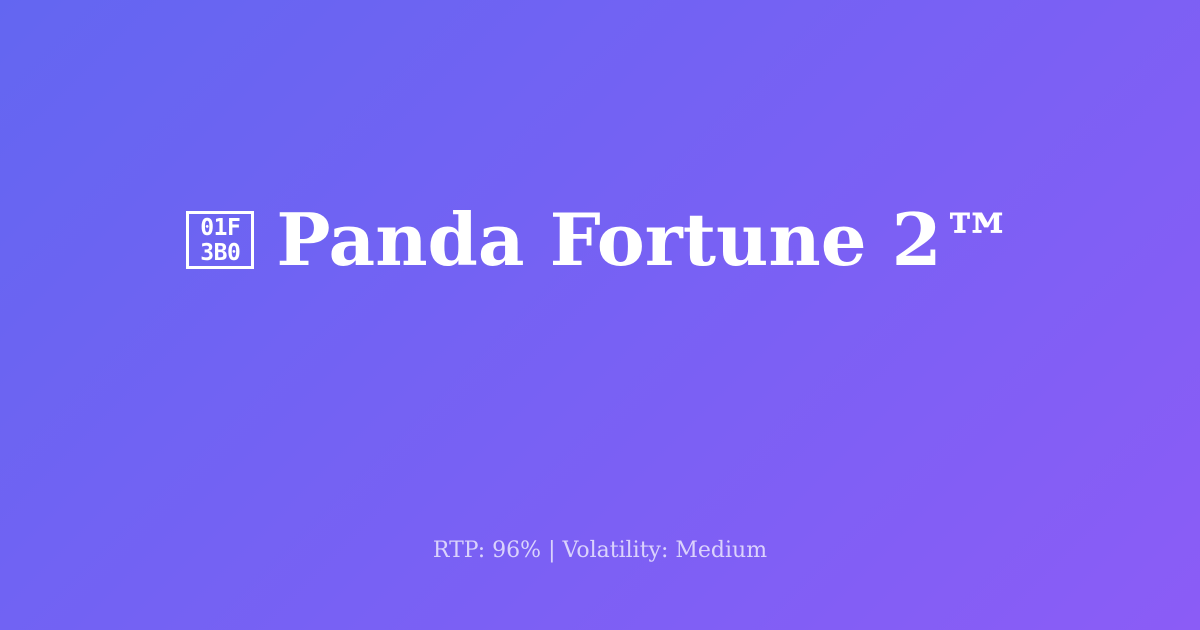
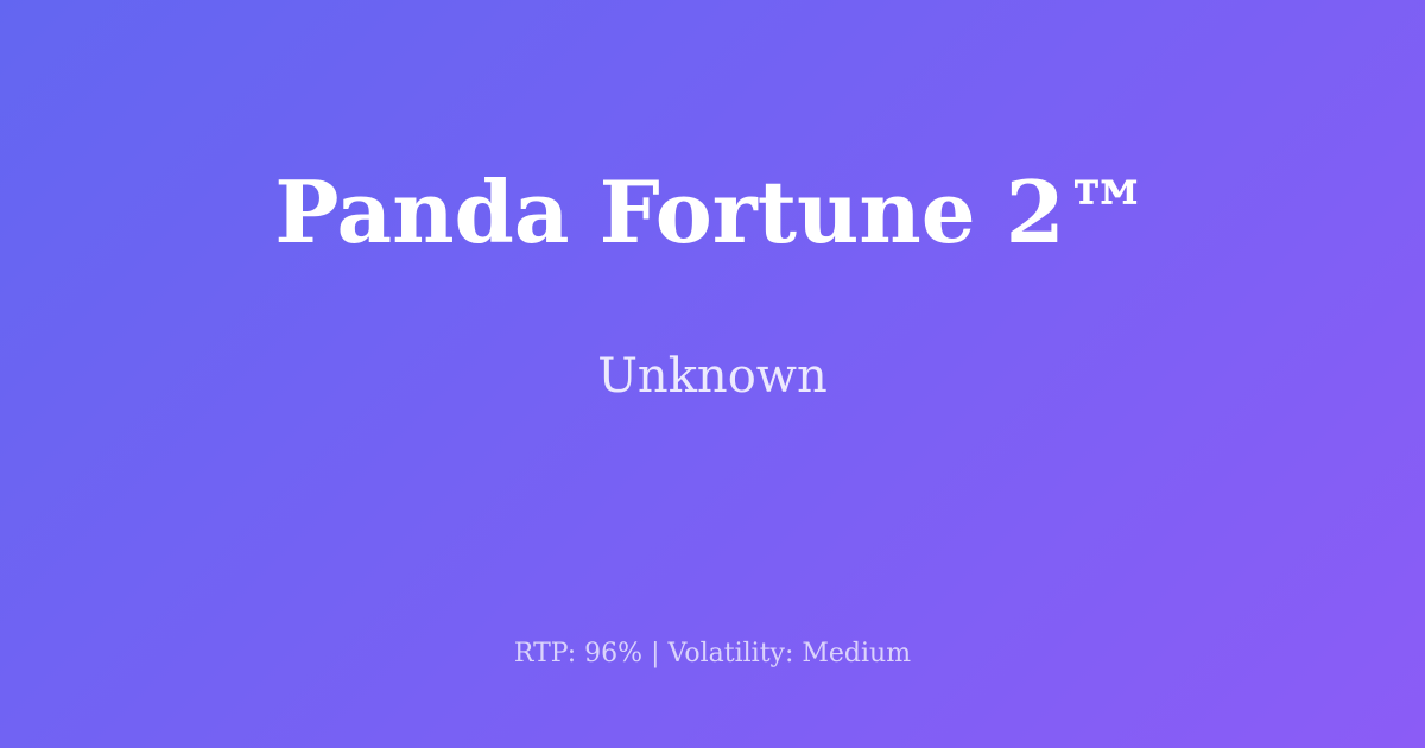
- 01F
- 3B0
  Panda Fortune 2™
+ Unknown
  RTP: 96% | Volatility: Medium
